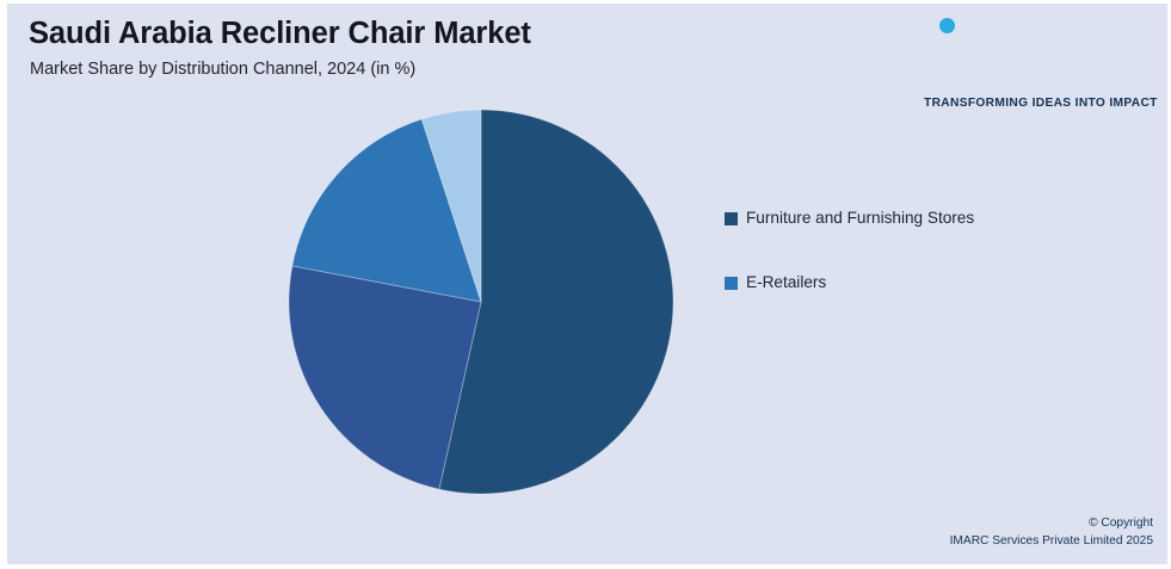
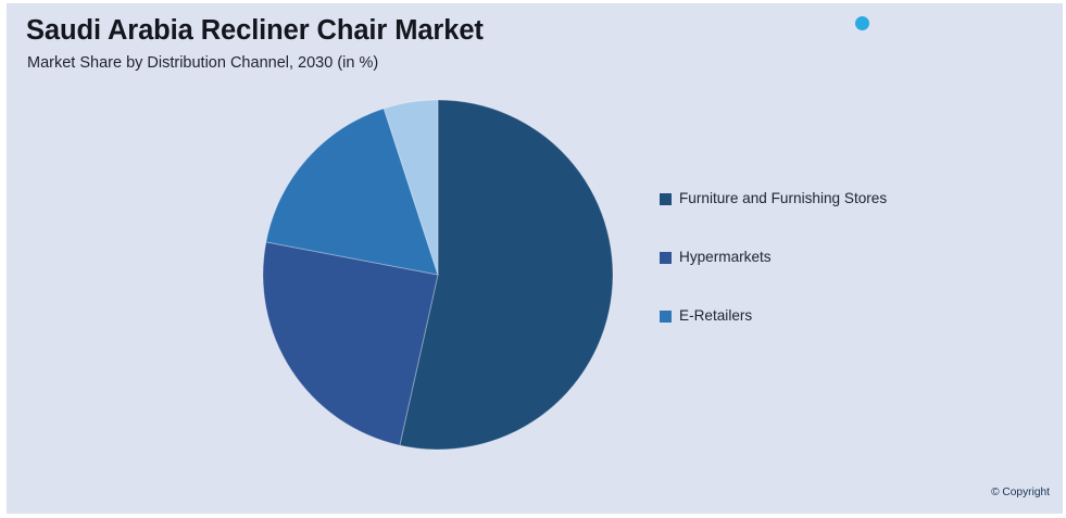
  Saudi Arabia Recliner Chair Market
- Market Share by Distribution Channel, 2024 (in %)
+ Market Share by Distribution Channel, 2030 (in %)
- TRANSFORMING IDEAS INTO IMPACT
  Furniture and Furnishing Stores
+ Hypermarkets
  E-Retailers
  © Copyright
- IMARC Services Private Limited 2025
